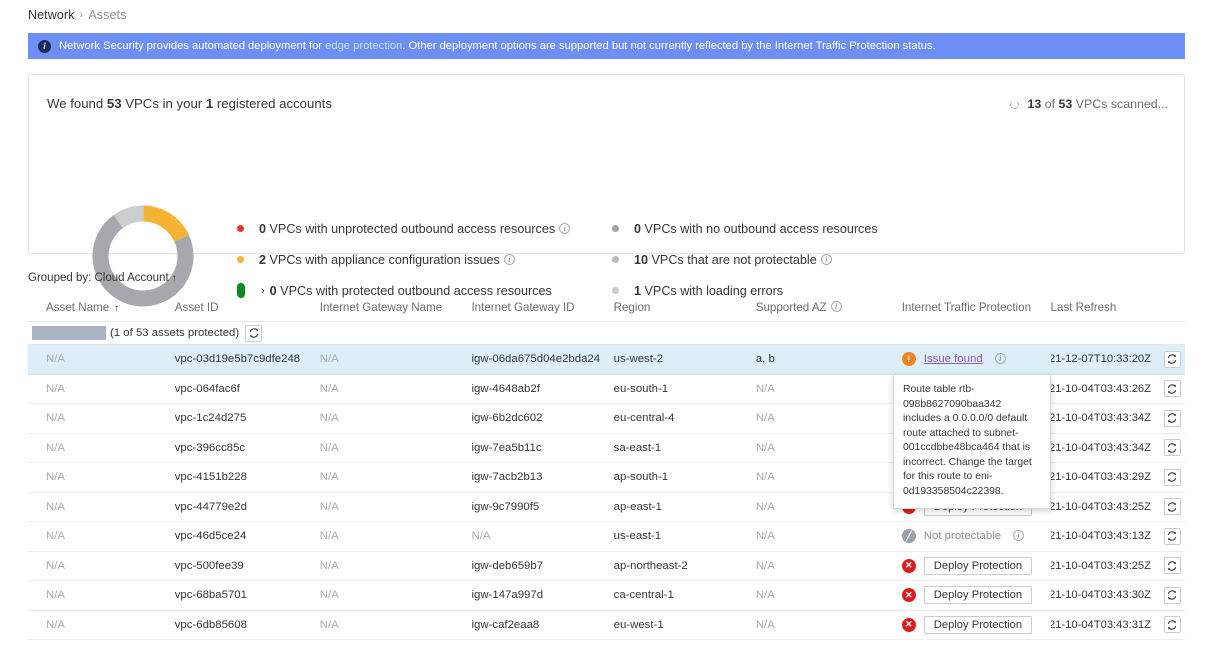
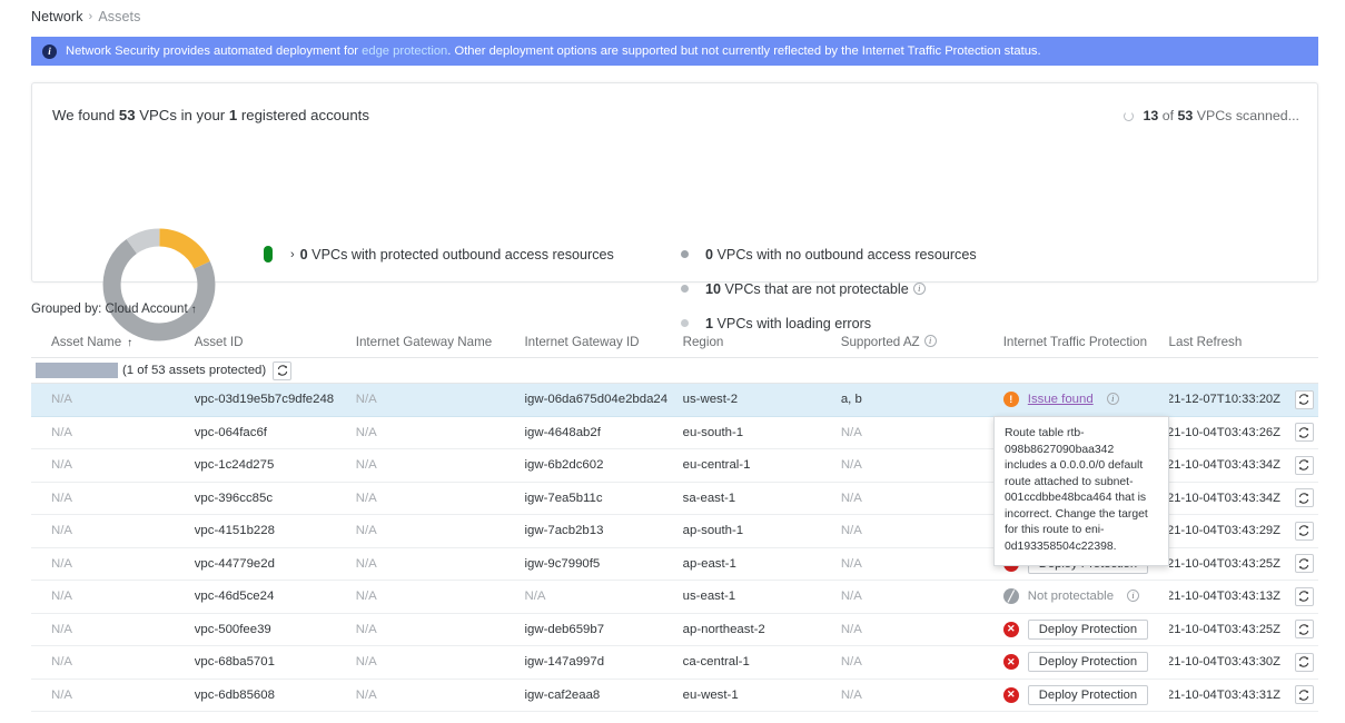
  Network
  ›
  Assets
  i
  Network Security provides automated deployment for edge protection. Other deployment options are supported but not currently reflected by the Internet Traffic Protection status.
  We found 53 VPCs in your 1 registered accounts
  13 of 53 VPCs scanned...
- 0 VPCs with unprotected outbound access resources i
- 2 VPCs with appliance configuration issues i
  ›
  0 VPCs with protected outbound access resources
  0 VPCs with no outbound access resources
  10 VPCs that are not protectable i
  1 VPCs with loading errors
  Grouped by: Cloud Account ↑
  Asset Name ↑
  Asset ID
  Internet Gateway Name
  Internet Gateway ID
  Region
  Supported AZ i
  Internet Traffic Protection
  Last Refresh
  (1 of 53 assets protected)
  N/A
  vpc-03d19e5b7c9dfe248
  N/A
  igw-06da675d04e2bda24
  us-west-2
  a, b
  !
  Issue found
  i
  21-12-07T10:33:20Z
  N/A
  vpc-064fac6f
  N/A
  igw-4648ab2f
  eu-south-1
  N/A
  21-10-04T03:43:26Z
  N/A
  vpc-1c24d275
  N/A
  igw-6b2dc602
- eu-central-4
+ eu-central-1
  N/A
  21-10-04T03:43:34Z
  N/A
  vpc-396cc85c
  N/A
  igw-7ea5b11c
  sa-east-1
  N/A
  21-10-04T03:43:34Z
  N/A
  vpc-4151b228
  N/A
  igw-7acb2b13
  ap-south-1
  N/A
  21-10-04T03:43:29Z
  N/A
  vpc-44779e2d
  N/A
  igw-9c7990f5
  ap-east-1
  N/A
  21-10-04T03:43:25Z
  N/A
  vpc-46d5ce24
  N/A
  N/A
  us-east-1
  N/A
  ╱
  Not protectable
  i
  21-10-04T03:43:13Z
  N/A
  vpc-500fee39
  N/A
  igw-deb659b7
  ap-northeast-2
  N/A
  ✕
  Deploy Protection
  21-10-04T03:43:25Z
  N/A
  vpc-68ba5701
  N/A
  igw-147a997d
  ca-central-1
  N/A
  ✕
  Deploy Protection
  21-10-04T03:43:30Z
  N/A
  vpc-6db85608
  N/A
  igw-caf2eaa8
  eu-west-1
  N/A
  ✕
  Deploy Protection
  21-10-04T03:43:31Z
  Route table rtb-098b8627090baa342 includes a 0.0.0.0/0 default route attached to subnet-001ccdbbe48bca464 that is incorrect. Change the target for this route to eni-0d193358504c22398.
